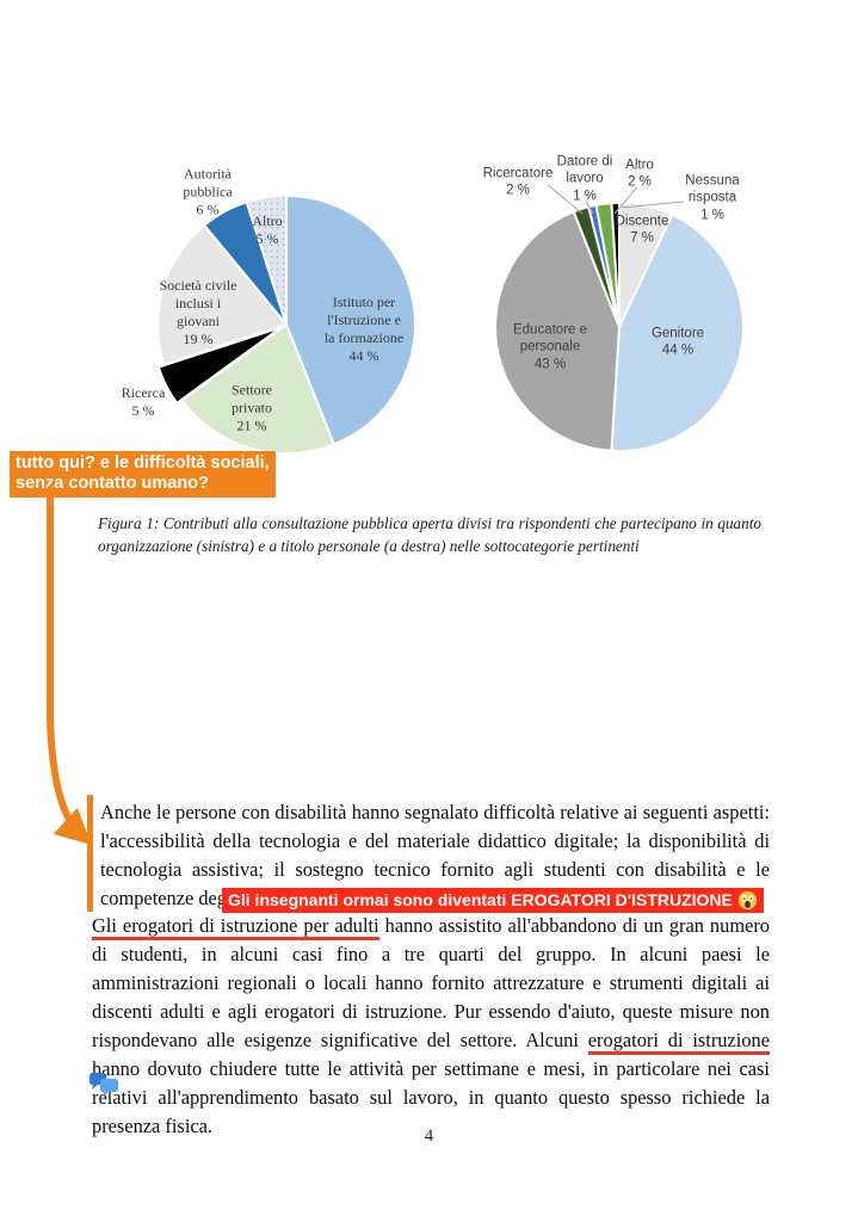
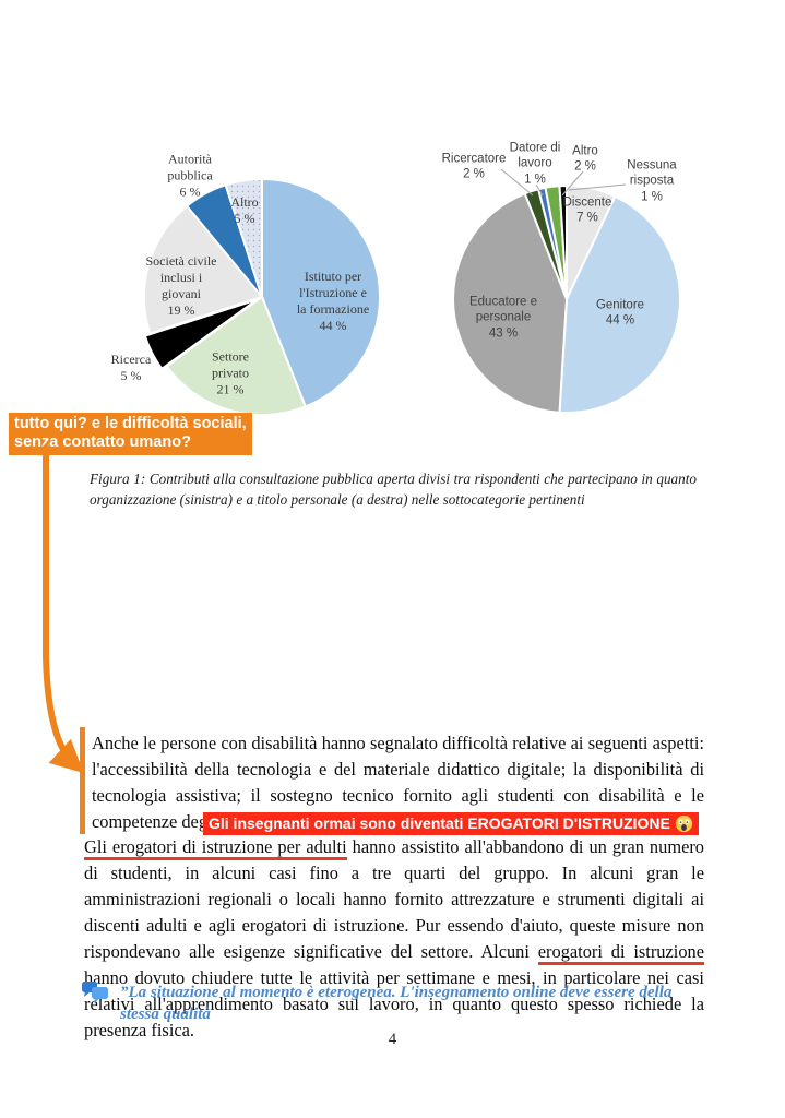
  Istituto per
  l'Istruzione e
  la formazione
  44 %
  Settore
  privato
  21 %
  Ricerca
  5 %
  Società civile
  inclusi i
  giovani
  19 %
  Autorità
  pubblica
  6 %
  Altro
  5 %
  Ricercatore
  2 %
  Datore di
  lavoro
  1 %
  Altro
  2 %
  Nessuna
  risposta
  1 %
  Discente
  7 %
  Educatore e
  personale
  43 %
  Genitore
  44 %
  tutto qui? e le difficoltà sociali,
  senza contatto umano?
  Figura 1: Contributi alla consultazione pubblica aperta divisi tra rispondenti che partecipano in quanto organizzazione (sinistra) e a titolo personale (a destra) nelle sottocategorie pertinenti
  Anche le persone con disabilità hanno segnalato difficoltà relative ai seguenti aspetti: l'accessibilità della tecnologia e del materiale didattico digitale; la disponibilità di tecnologia assistiva; il sostegno tecnico fornito agli studenti con disabilità e le competenze de
  Gli insegnanti ormai sono diventati EROGATORI D'ISTRUZIONE
- Gli erogatori di istruzione per adulti hanno assistito all'abbandono di un gran numero di studenti, in alcuni casi fino a tre quarti del gruppo. In alcuni paesi le amministrazioni regionali o locali hanno fornito attrezzature e strumenti digitali ai discenti adulti e agli erogatori di istruzione. Pur essendo d'aiuto, queste misure non rispondevano alle esigenze significative del settore. Alcuni erogatori di istruzione hanno dovuto chiudere tutte le attività per settimane e mesi, in particolare nei casi relativi all'apprendimento basato sul lavoro, in quanto questo spesso richiede la presenza fisica.
+ Gli erogatori di istruzione per adulti hanno assistito all'abbandono di un gran numero di studenti, in alcuni casi fino a tre quarti del gruppo. In alcuni gran le amministrazioni regionali o locali hanno fornito attrezzature e strumenti digitali ai discenti adulti e agli erogatori di istruzione. Pur essendo d'aiuto, queste misure non rispondevano alle esigenze significative del settore. Alcuni erogatori di istruzione hanno dovuto chiudere tutte le attività per settimane e mesi, in particolare nei casi relativi all'apprendimento basato sul lavoro, in quanto questo spesso richiede la presenza fisica.
+ ”La situazione al momento è eterogenea. L'insegnamento online deve essere della stessa qualità
  4
